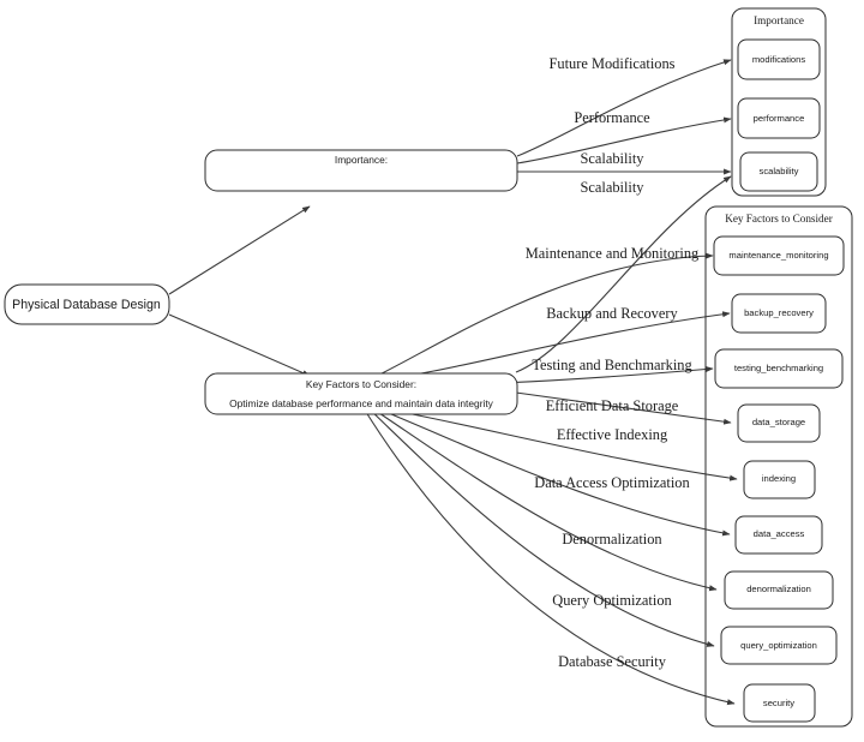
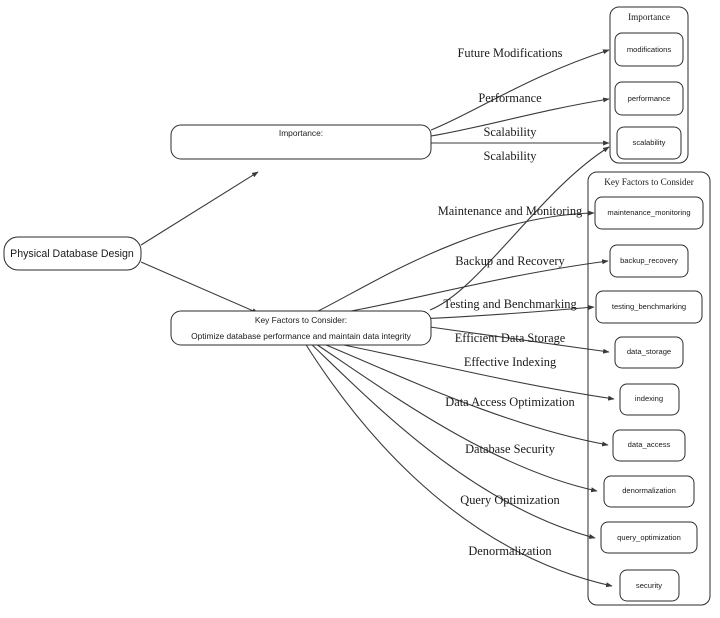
  Future Modifications
  Performance
  Scalability
  Scalability
  Maintenance and Monitoring
  Backup and Recovery
  Testing and Benchmarking
  Efficient Data Storage
  Effective Indexing
  Data Access Optimization
- Denormalization
+ Database Security
  Query Optimization
- Database Security
+ Denormalization
  Importance
  modifications
  performance
  scalability
  Key Factors to Consider
  maintenance_monitoring
  backup_recovery
  testing_benchmarking
  data_storage
  indexing
  data_access
  denormalization
  query_optimization
  security
  Physical Database Design
  Importance:
  Key Factors to Consider:
  Optimize database performance and maintain data integrity
